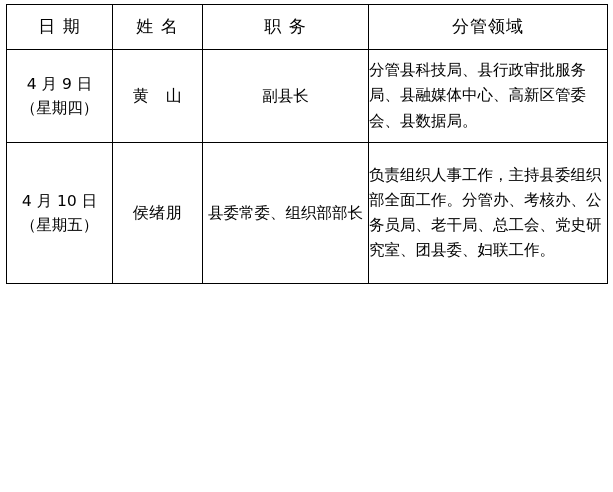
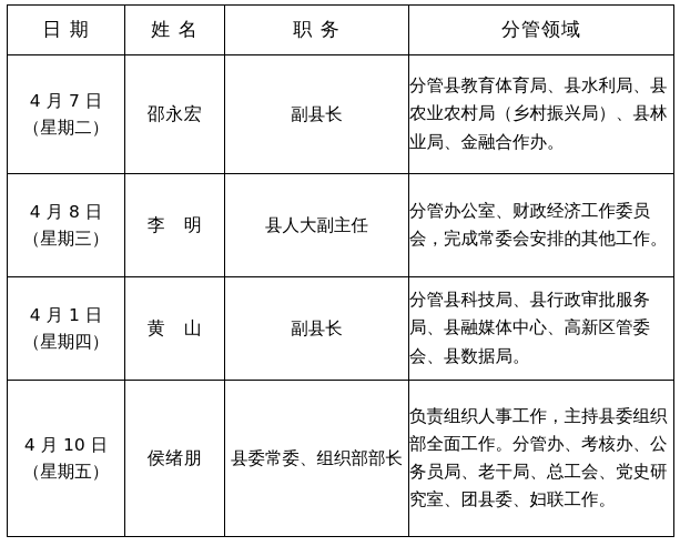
  日 期	姓 名	职 务	分管领域
+ 4 月 7 日 （星期二）	邵永宏	副县长	分管县教育体育局、县水利局、县农业农村局（乡村振兴局）、县林业局、金融合作办。
+ 4 月 8 日 （星期三）	李 明	县人大副主任	分管办公室、财政经济工作委员会，完成常委会安排的其他工作。
- 4 月 9 日 （星期四）	黄 山	副县长	分管县科技局、县行政审批服务局、县融媒体中心、高新区管委会、县数据局。
+ 4 月 1 日 （星期四）	黄 山	副县长	分管县科技局、县行政审批服务局、县融媒体中心、高新区管委会、县数据局。
  4 月 10 日 （星期五）	侯绪朋	县委常委、组织部部长	负责组织人事工作，主持县委组织部全面工作。分管办、考核办、公务员局、老干局、总工会、党史研究室、团县委、妇联工作。
